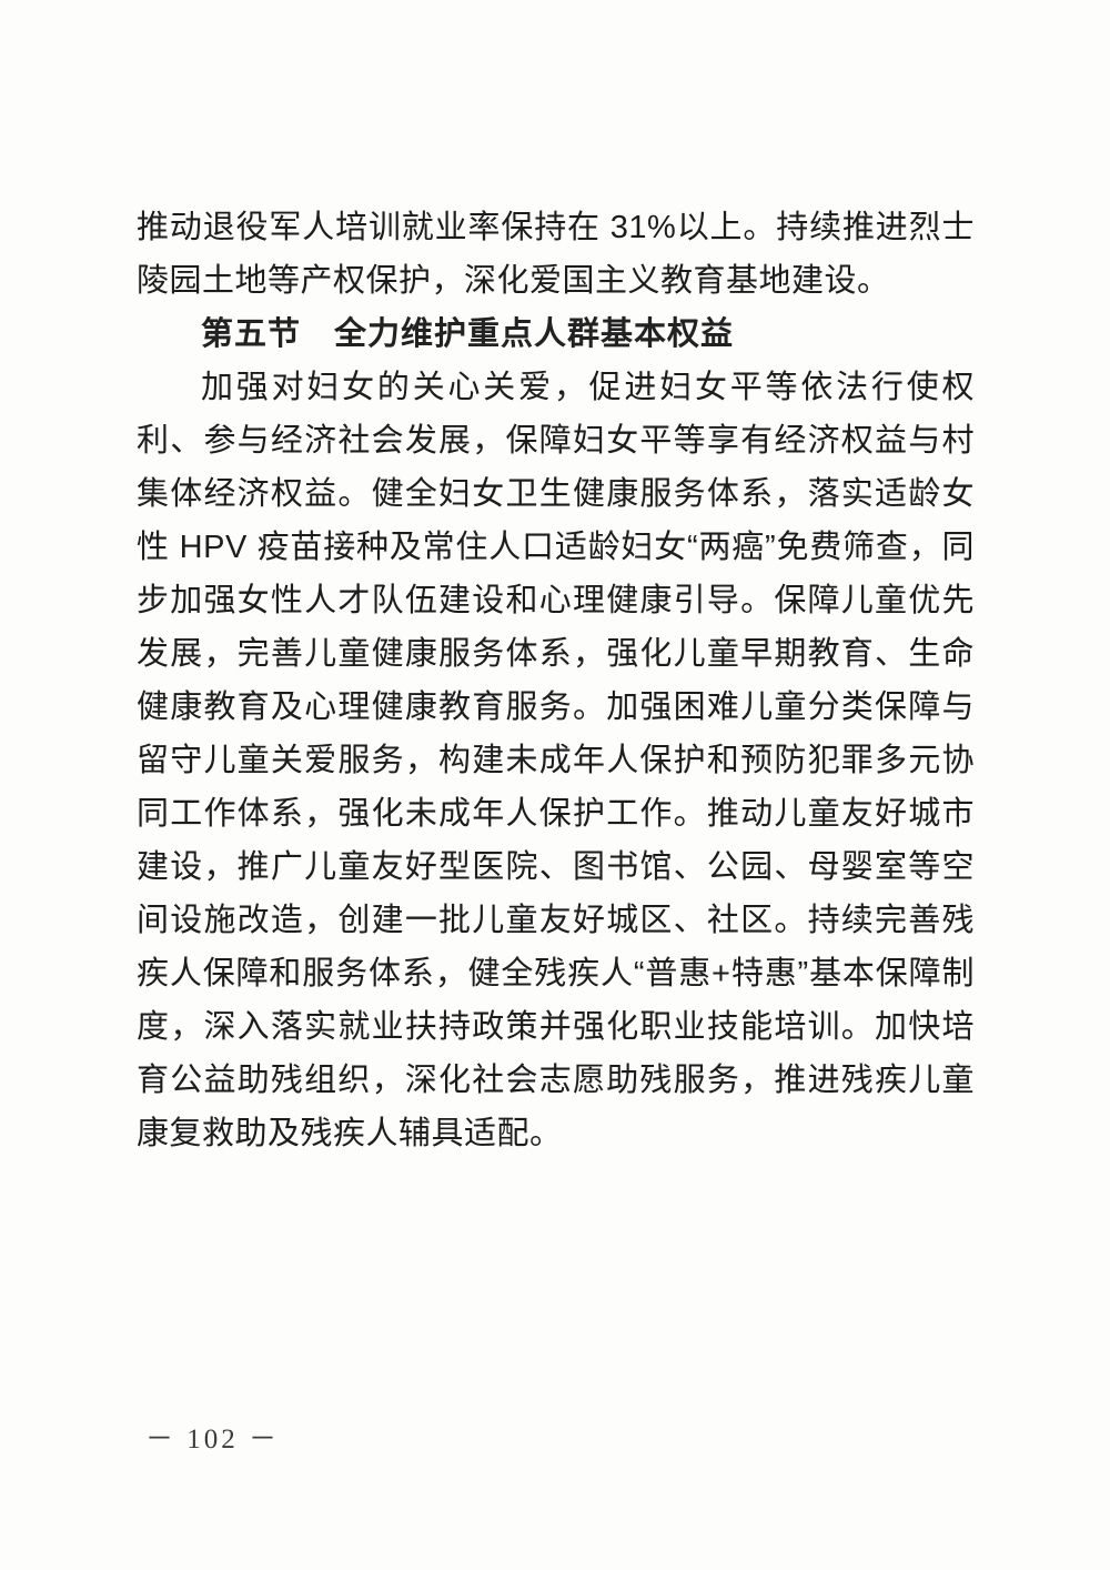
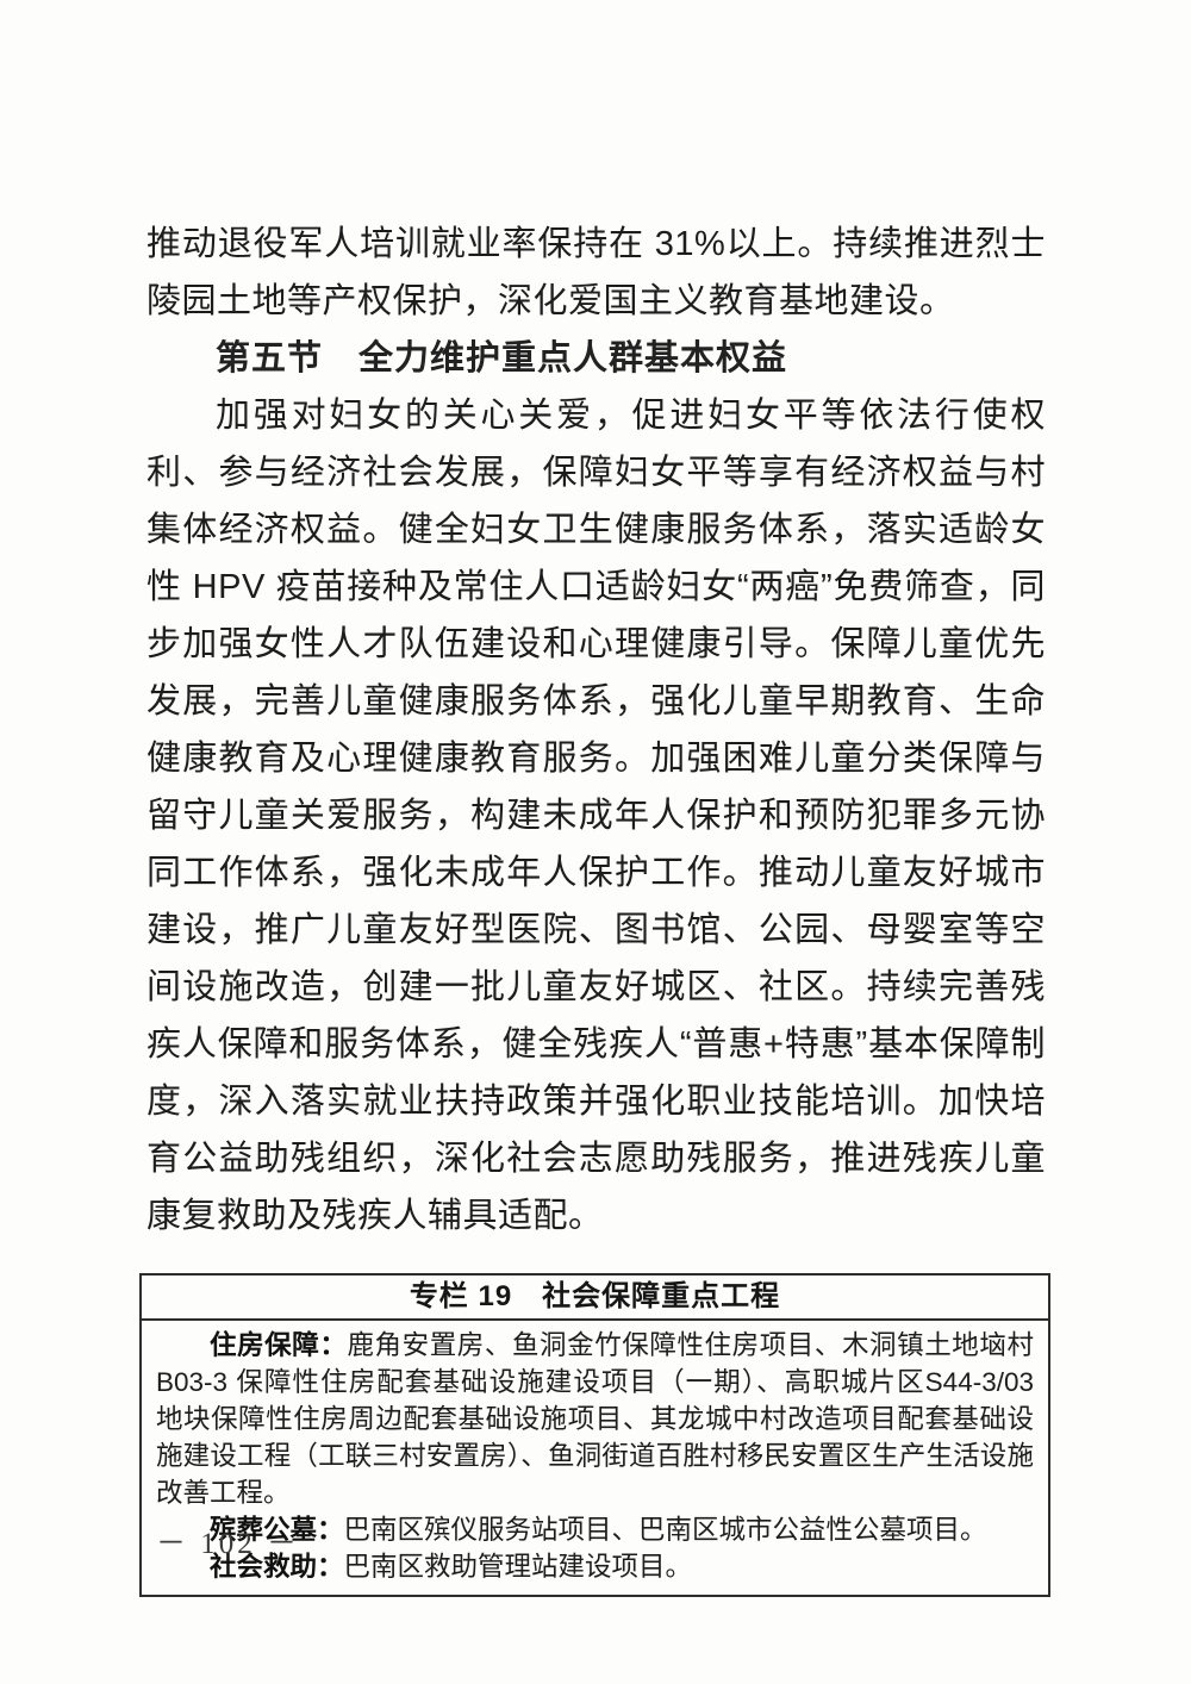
  推动退役军人培训就业率保持在 31%以上。持续推进烈士陵园土地等产权保护，深化爱国主义教育基地建设。
  第五节 全力维护重点人群基本权益
  加强对妇女的关心关爱，促进妇女平等依法行使权利、参与经济社会发展，保障妇女平等享有经济权益与村集体经济权益。健全妇女卫生健康服务体系，落实适龄女性 HPV 疫苗接种及常住人口适龄妇女“两癌”免费筛查，同步加强女性人才队伍建设和心理健康引导。保障儿童优先发展，完善儿童健康服务体系，强化儿童早期教育、生命健康教育及心理健康教育服务。加强困难儿童分类保障与留守儿童关爱服务，构建未成年人保护和预防犯罪多元协同工作体系，强化未成年人保护工作。推动儿童友好城市建设，推广儿童友好型医院、图书馆、公园、母婴室等空间设施改造，创建一批儿童友好城区、社区。持续完善残疾人保障和服务体系，健全残疾人“普惠+特惠”基本保障制度，深入落实就业扶持政策并强化职业技能培训。加快培育公益助残组织，深化社会志愿助残服务，推进残疾儿童康复救助及残疾人辅具适配。
+ 专栏 19 社会保障重点工程
+ 住房保障：鹿角安置房、鱼洞金竹保障性住房项目、木洞镇土地垴村B03-3 保障性住房配套基础设施建设项目（一期）、高职城片区S44-3/03 地块保障性住房周边配套基础设施项目、其龙城中村改造项目配套基础设施建设工程（工联三村安置房）、鱼洞街道百胜村移民安置区生产生活设施改善工程。
+ 殡葬公墓：巴南区殡仪服务站项目、巴南区城市公益性公墓项目。
+ 社会救助：巴南区救助管理站建设项目。
  － 102 －
